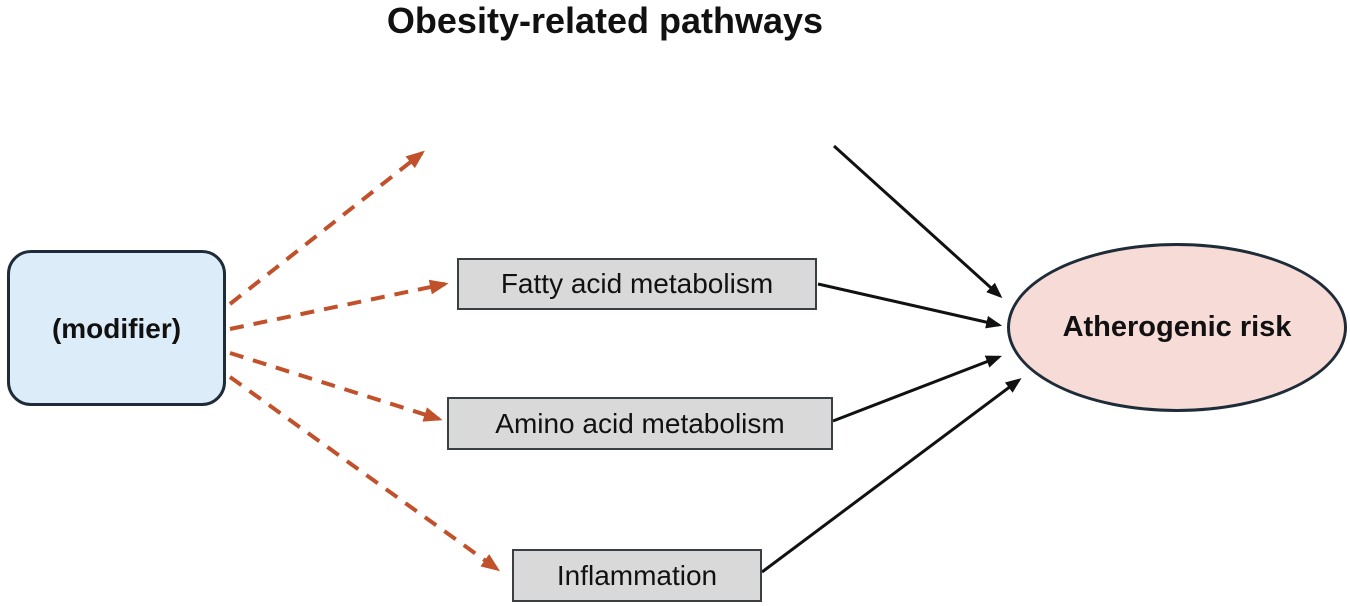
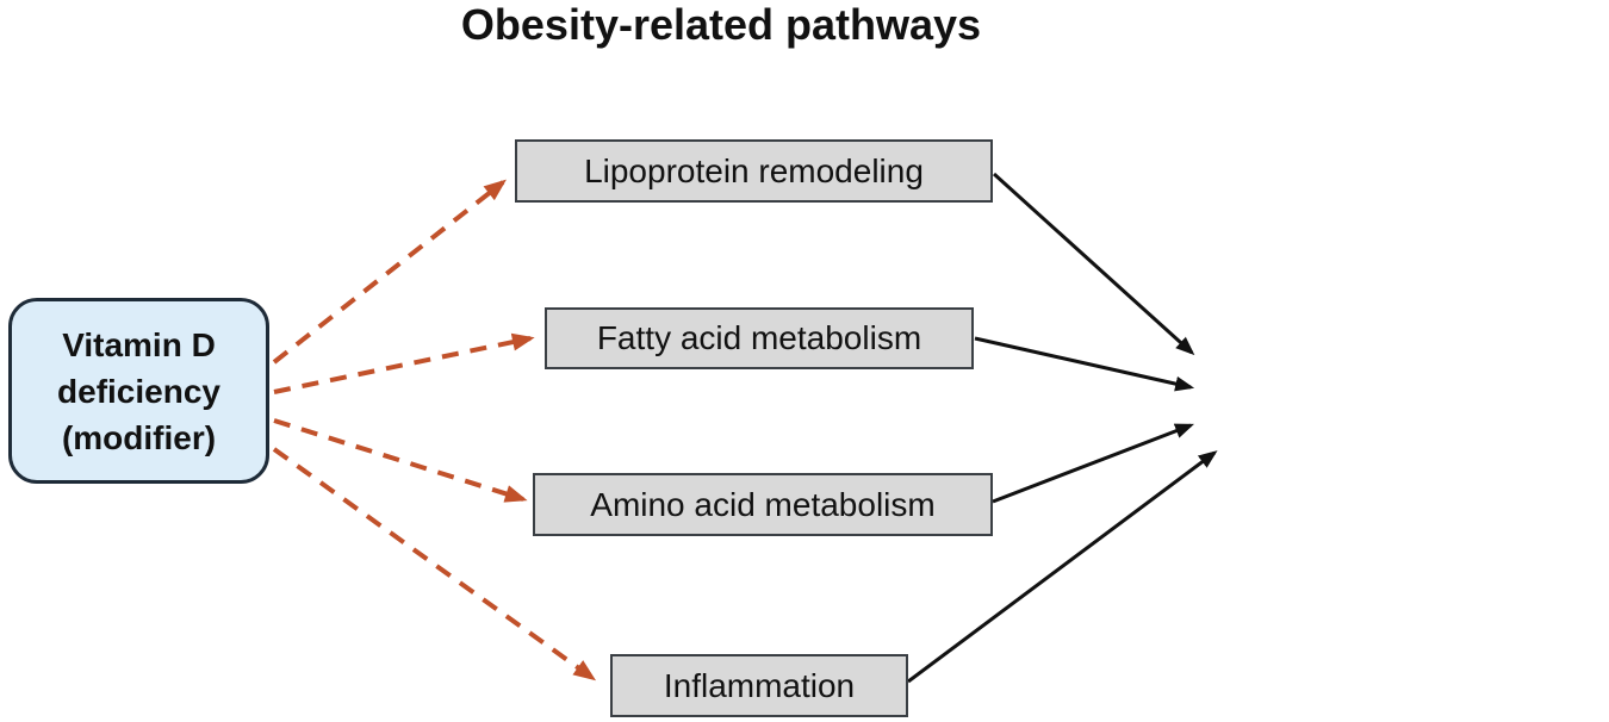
  Obesity-related pathways
+ Vitamin D
+ deficiency
  (modifier)
+ Lipoprotein remodeling
  Fatty acid metabolism
  Amino acid metabolism
  Inflammation
- Atherogenic risk
